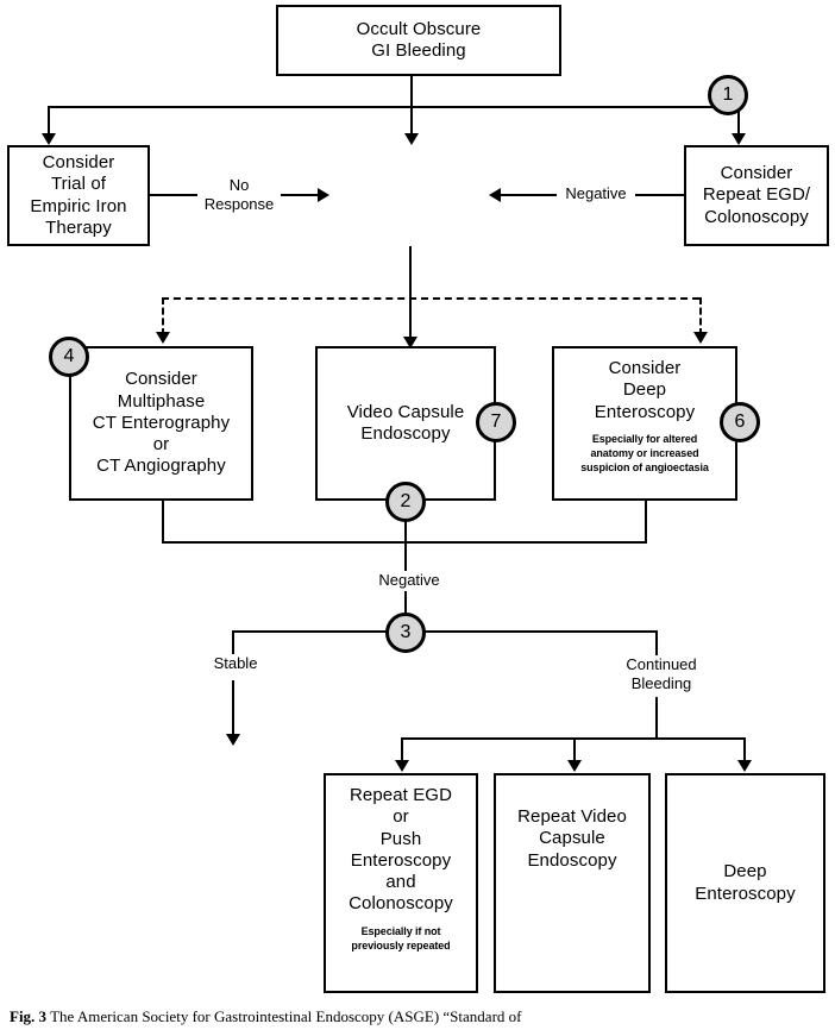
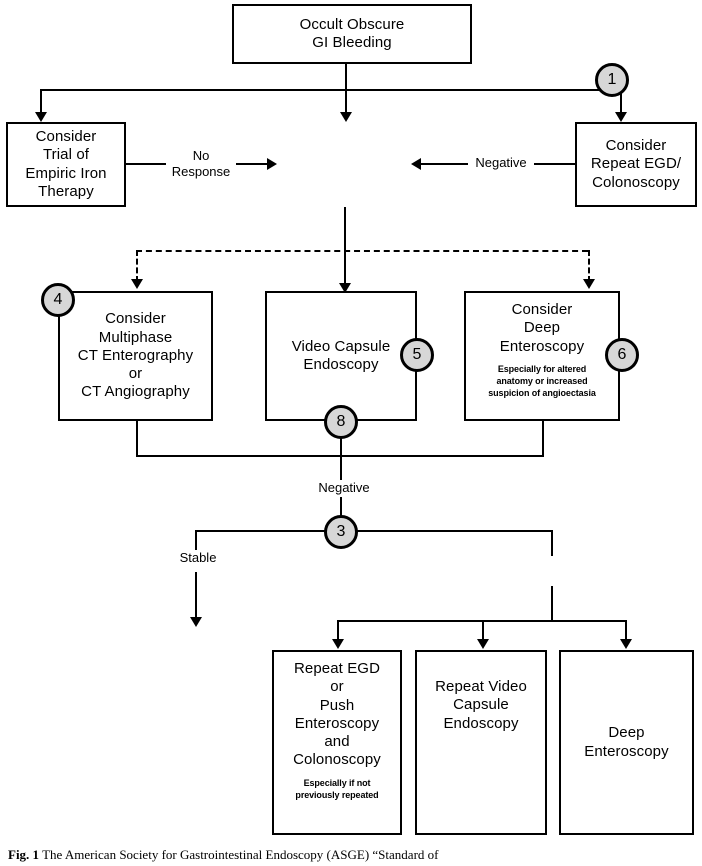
  Occult Obscure
  GI Bleeding
  1
  Consider
  Trial of
  Empiric Iron
  Therapy
  Consider
  Repeat EGD/
  Colonoscopy
  No
  Response
  Negative
  Consider
  Multiphase
  CT Enterography
  or
  CT Angiography
  4
  Video Capsule
  Endoscopy
- 7
+ 5
  Consider
  Deep
  Enteroscopy
  Especially for altered
  anatomy or increased
  suspicion of angioectasia
  6
- 2
+ 8
  Negative
  3
  Stable
- Continued
- Bleeding
  Repeat EGD
  or
  Push
  Enteroscopy
  and
  Colonoscopy
  Especially if not
  previously repeated
  Repeat Video
  Capsule
  Endoscopy
  Deep
  Enteroscopy
- Fig. 3 The American Society for Gastrointestinal Endoscopy (ASGE) “Standard of
+ Fig. 1 The American Society for Gastrointestinal Endoscopy (ASGE) “Standard of
